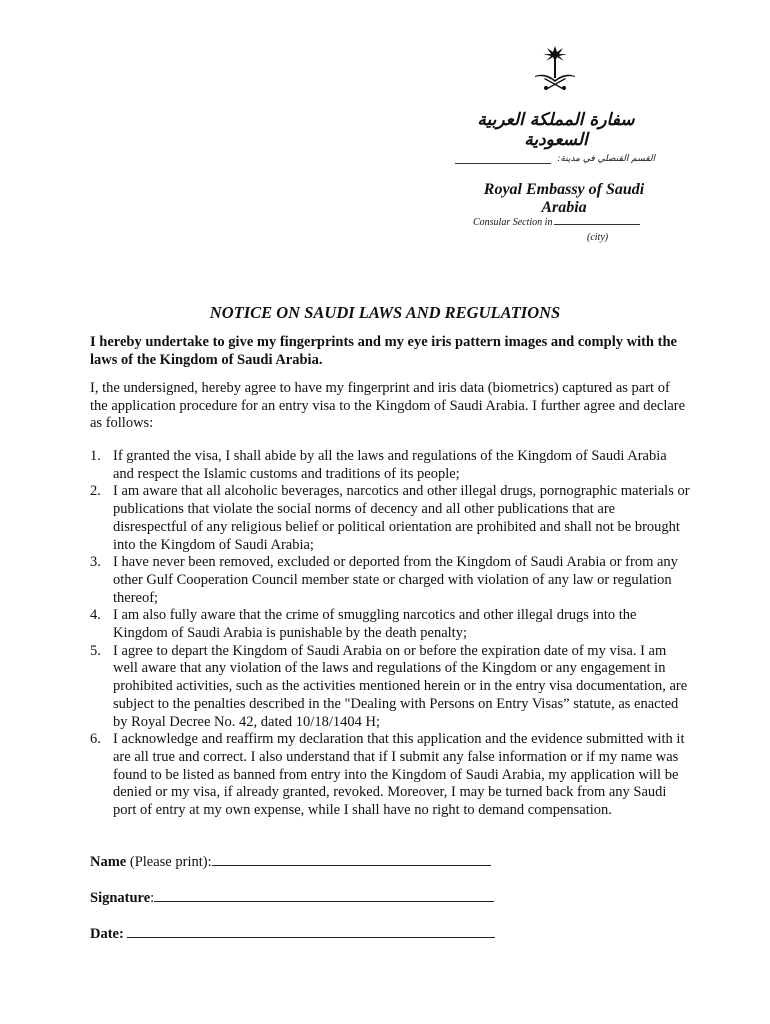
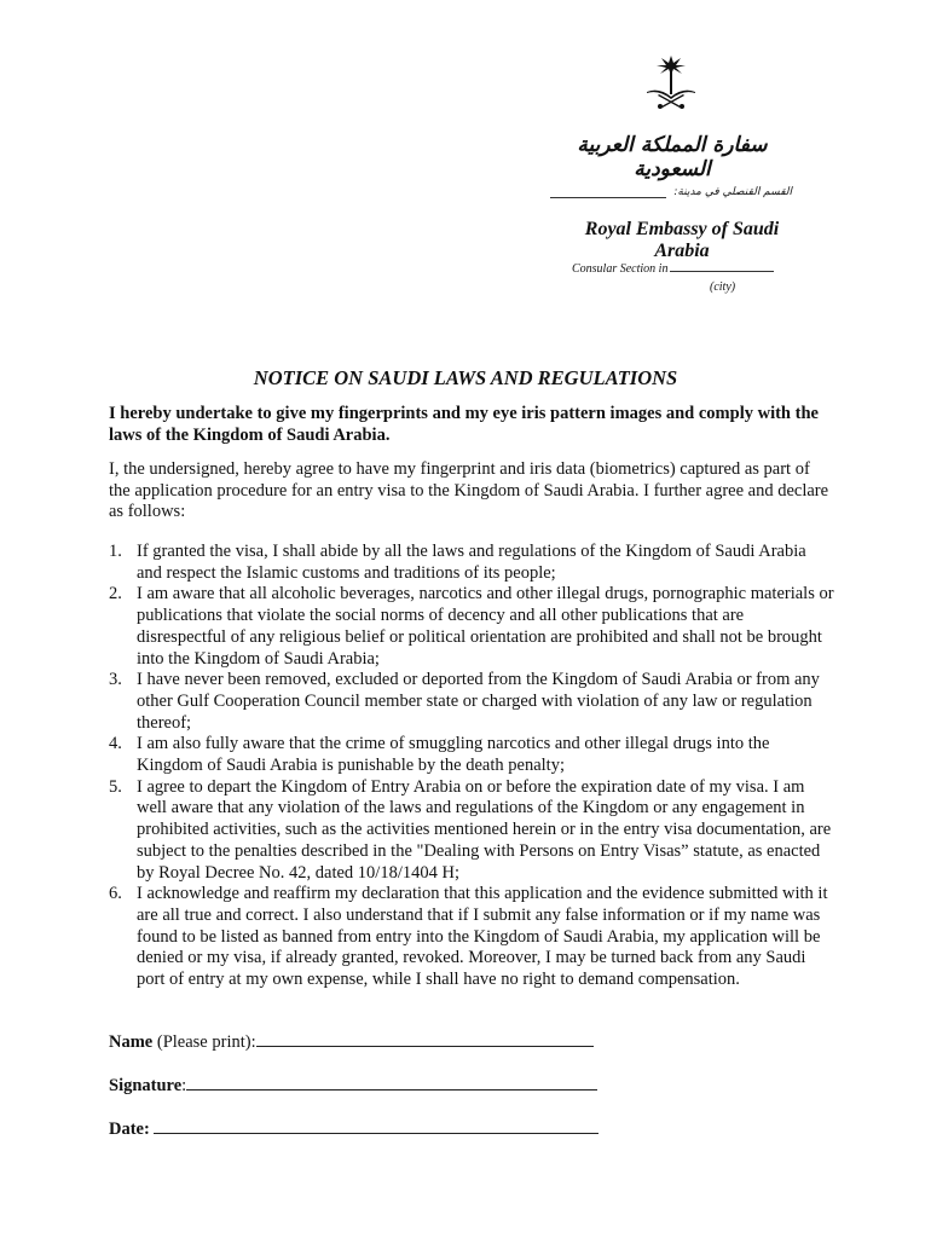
  سفارة المملكة العربية السعودية
  القسم القنصلي في مدينة:
  Royal Embassy of Saudi Arabia
  Consular Section in
  (city)
  NOTICE ON SAUDI LAWS AND REGULATIONS
  I hereby undertake to give my fingerprints and my eye iris pattern images and comply with the laws of the Kingdom of Saudi Arabia.
  I, the undersigned, hereby agree to have my fingerprint and iris data (biometrics) captured as part of the application procedure for an entry visa to the Kingdom of Saudi Arabia. I further agree and declare as follows:
  1.
  If granted the visa, I shall abide by all the laws and regulations of the Kingdom of Saudi Arabia and respect the Islamic customs and traditions of its people;
  2.
  I am aware that all alcoholic beverages, narcotics and other illegal drugs, pornographic materials or publications that violate the social norms of decency and all other publications that are disrespectful of any religious belief or political orientation are prohibited and shall not be brought into the Kingdom of Saudi Arabia;
  3.
  I have never been removed, excluded or deported from the Kingdom of Saudi Arabia or from any other Gulf Cooperation Council member state or charged with violation of any law or regulation thereof;
  4.
  I am also fully aware that the crime of smuggling narcotics and other illegal drugs into the Kingdom of Saudi Arabia is punishable by the death penalty;
  5.
- I agree to depart the Kingdom of Saudi Arabia on or before the expiration date of my visa. I am well aware that any violation of the laws and regulations of the Kingdom or any engagement in prohibited activities, such as the activities mentioned herein or in the entry visa documentation, are subject to the penalties described in the "Dealing with Persons on Entry Visas” statute, as enacted by Royal Decree No. 42, dated 10/18/1404 H;
+ I agree to depart the Kingdom of Entry Arabia on or before the expiration date of my visa. I am well aware that any violation of the laws and regulations of the Kingdom or any engagement in prohibited activities, such as the activities mentioned herein or in the entry visa documentation, are subject to the penalties described in the "Dealing with Persons on Entry Visas” statute, as enacted by Royal Decree No. 42, dated 10/18/1404 H;
  6.
  I acknowledge and reaffirm my declaration that this application and the evidence submitted with it are all true and correct. I also understand that if I submit any false information or if my name was found to be listed as banned from entry into the Kingdom of Saudi Arabia, my application will be denied or my visa, if already granted, revoked. Moreover, I may be turned back from any Saudi port of entry at my own expense, while I shall have no right to demand compensation.
  Name (Please print):
  Signature:
  Date:
